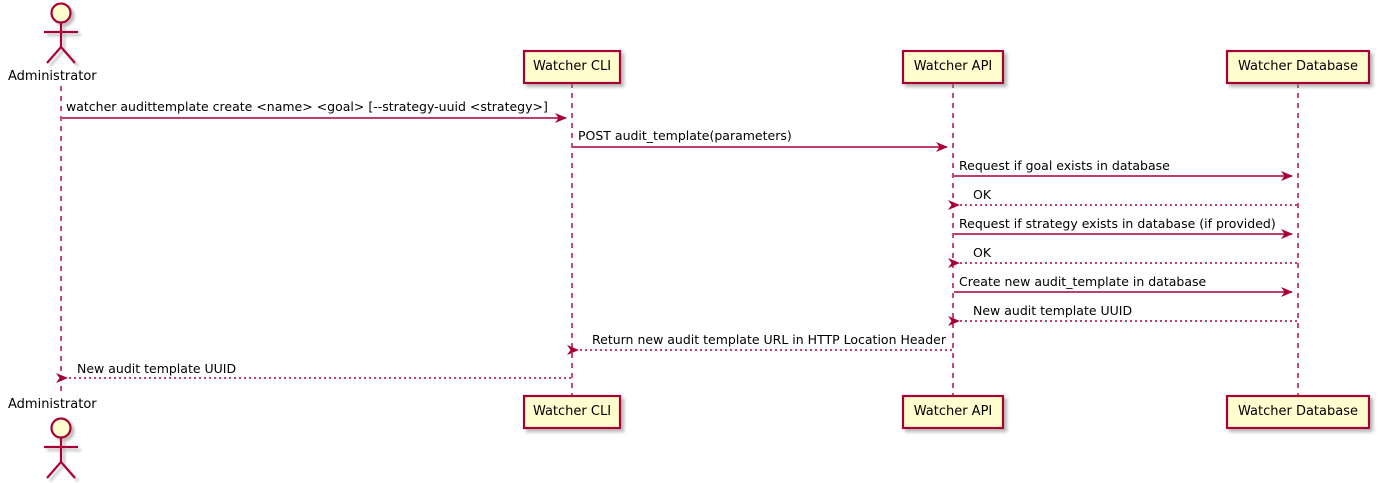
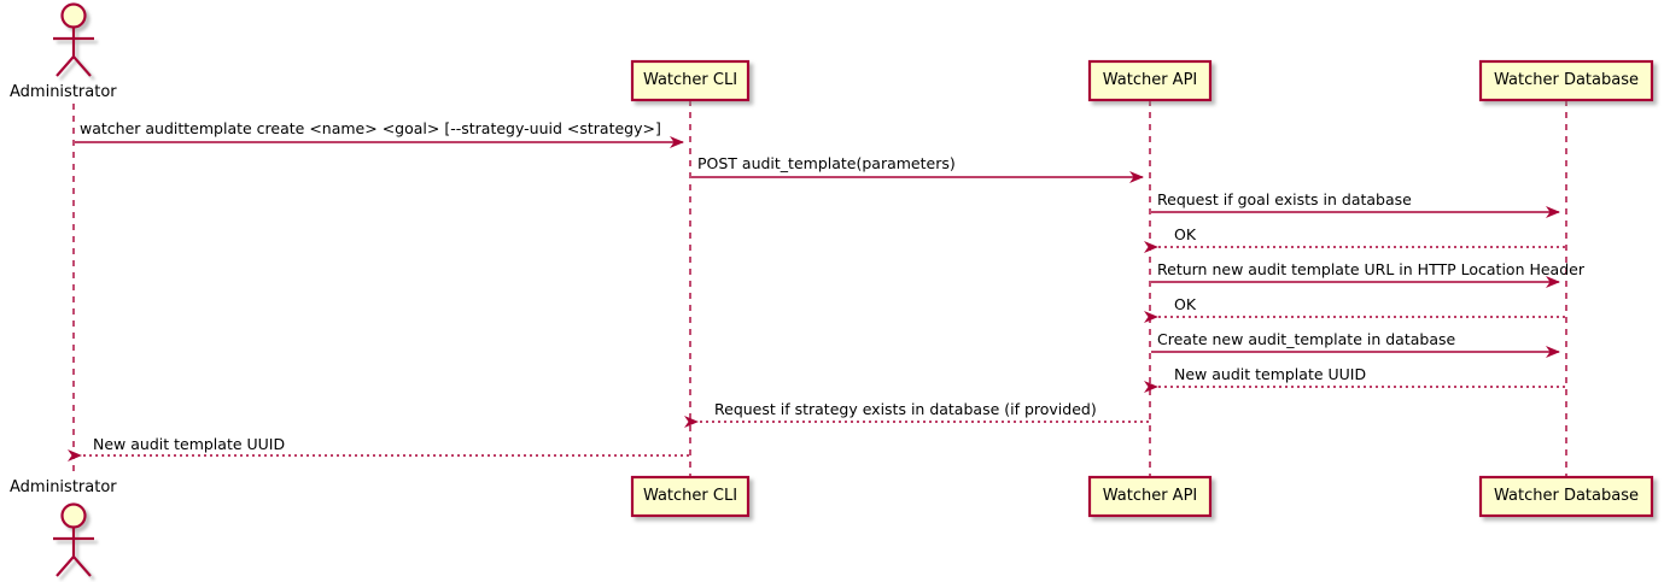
  Administrator
  Administrator
  Watcher CLI
  Watcher API
  Watcher Database
  Watcher CLI
  Watcher API
  Watcher Database
  watcher audittemplate create <name> <goal> [--strategy-uuid <strategy>]
  POST audit_template(parameters)
  Request if goal exists in database
  OK
- Request if strategy exists in database (if provided)
+ Return new audit template URL in HTTP Location Header
  OK
  Create new audit_template in database
  New audit template UUID
- Return new audit template URL in HTTP Location Header
+ Request if strategy exists in database (if provided)
  New audit template UUID
